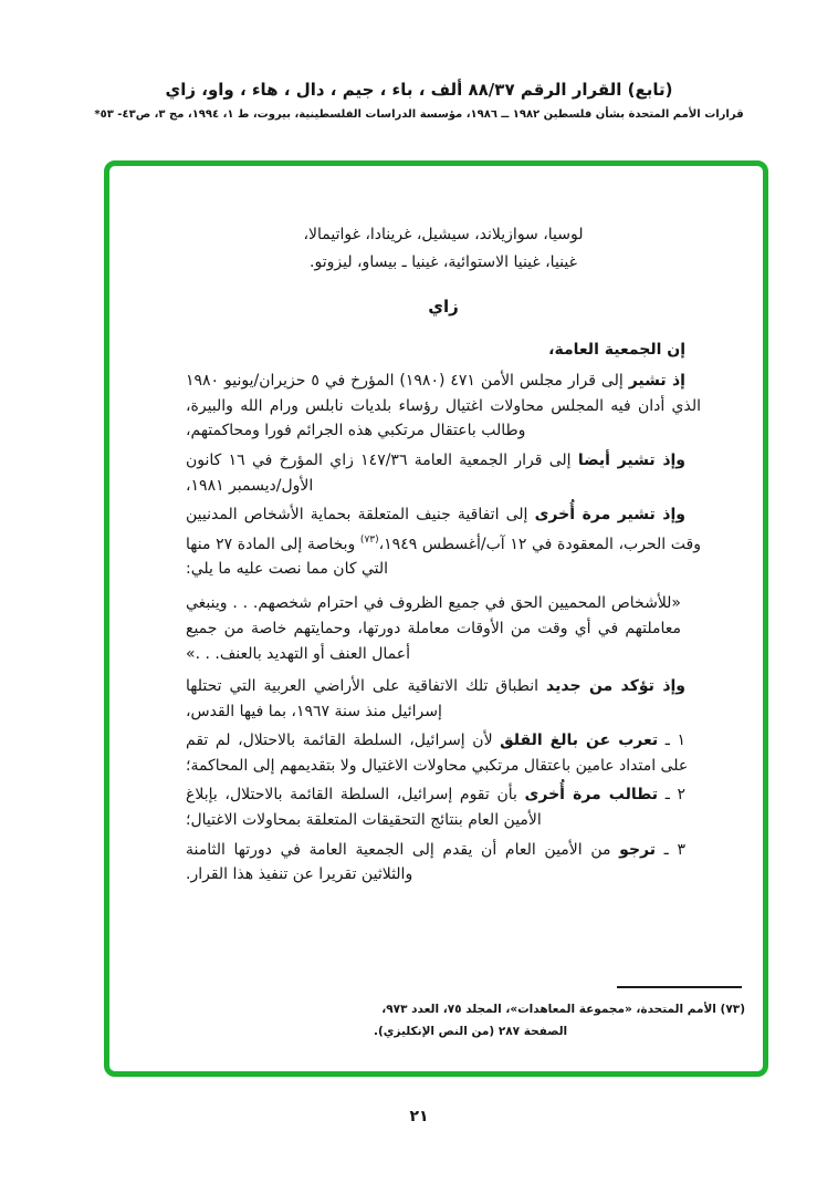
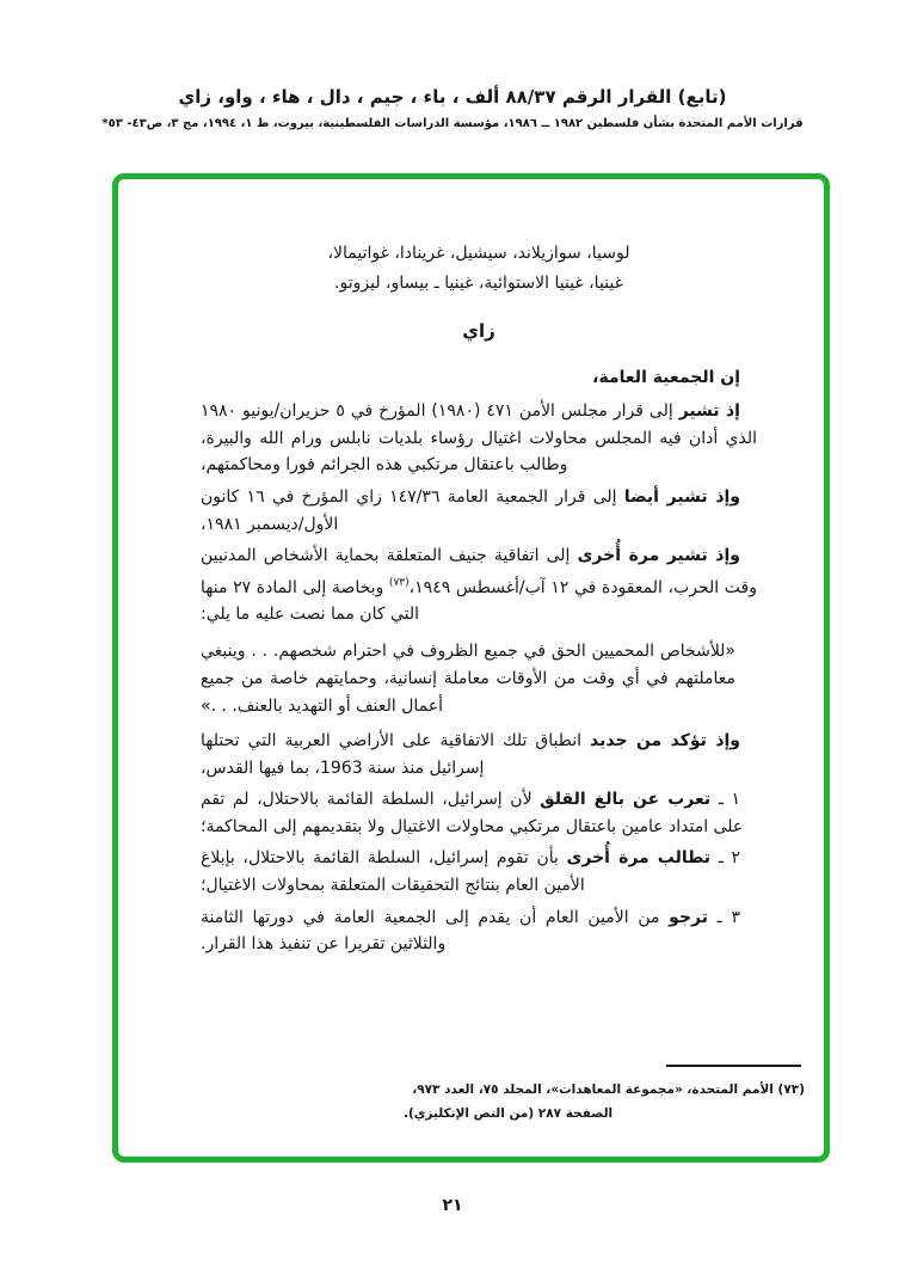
  (تابع) القرار الرقم ٨٨/٣٧ ألف ، باء ، جيم ، دال ، هاء ، واو، زاي
  قرارات الأمم المتحدة بشأن فلسطين ١٩٨٢ ــ ١٩٨٦، مؤسسة الدراسات الفلسطينية، بيروت، ط ١، ١٩٩٤، مج ٣، ص٤٣- ٥٣*
  لوسيا، سوازيلاند، سيشيل، غرينادا، غواتيمالا،
  غينيا، غينيا الاستوائية، غينيا ـ بيساو، ليزوتو.
  زاي
  إن الجمعية العامة،
  إذ تشير إلى قرار مجلس الأمن ٤٧١ (١٩٨٠) المؤرخ في ٥ حزيران/يونيو ١٩٨٠ الذي أدان فيه المجلس محاولات اغتيال رؤساء بلديات نابلس ورام الله والبيرة، وطالب باعتقال مرتكبي هذه الجرائم فورا ومحاكمتهم،
  وإذ تشير أيضا إلى قرار الجمعية العامة ١٤٧/٣٦ زاي المؤرخ في ١٦ كانون الأول/ديسمبر ١٩٨١،
  وإذ تشير مرة أُخرى إلى اتفاقية جنيف المتعلقة بحماية الأشخاص المدنيين وقت الحرب، المعقودة في ١٢ آب/أغسطس ١٩٤٩،(٧٣) وبخاصة إلى المادة ٢٧ منها التي كان مما نصت عليه ما يلي:
- «للأشخاص المحميين الحق في جميع الظروف في احترام شخصهم. . . وينبغي معاملتهم في أي وقت من الأوقات معاملة دورتها، وحمايتهم خاصة من جميع أعمال العنف أو التهديد بالعنف. . .»
+ «للأشخاص المحميين الحق في جميع الظروف في احترام شخصهم. . . وينبغي معاملتهم في أي وقت من الأوقات معاملة إنسانية، وحمايتهم خاصة من جميع أعمال العنف أو التهديد بالعنف. . .»
- وإذ تؤكد من جديد انطباق تلك الاتفاقية على الأراضي العربية التي تحتلها إسرائيل منذ سنة ١٩٦٧، بما فيها القدس،
+ وإذ تؤكد من جديد انطباق تلك الاتفاقية على الأراضي العربية التي تحتلها إسرائيل منذ سنة 1963، بما فيها القدس،
  ١ ـ تعرب عن بالغ القلق لأن إسرائيل، السلطة القائمة بالاحتلال، لم تقم على امتداد عامين باعتقال مرتكبي محاولات الاغتيال ولا بتقديمهم إلى المحاكمة؛
  ٢ ـ تطالب مرة أُخرى بأن تقوم إسرائيل، السلطة القائمة بالاحتلال، بإبلاغ الأمين العام بنتائج التحقيقات المتعلقة بمحاولات الاغتيال؛
  ٣ ـ ترجو من الأمين العام أن يقدم إلى الجمعية العامة في دورتها الثامنة والثلاثين تقريرا عن تنفيذ هذا القرار.
  (٧٣) الأمم المتحدة، «مجموعة المعاهدات»، المجلد ٧٥، العدد ٩٧٣،
  الصفحة ٢٨٧ (من النص الإنكليزي).
  ٢١
